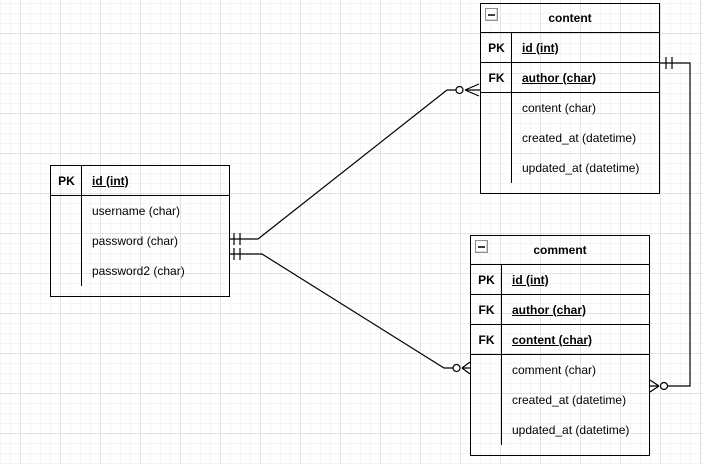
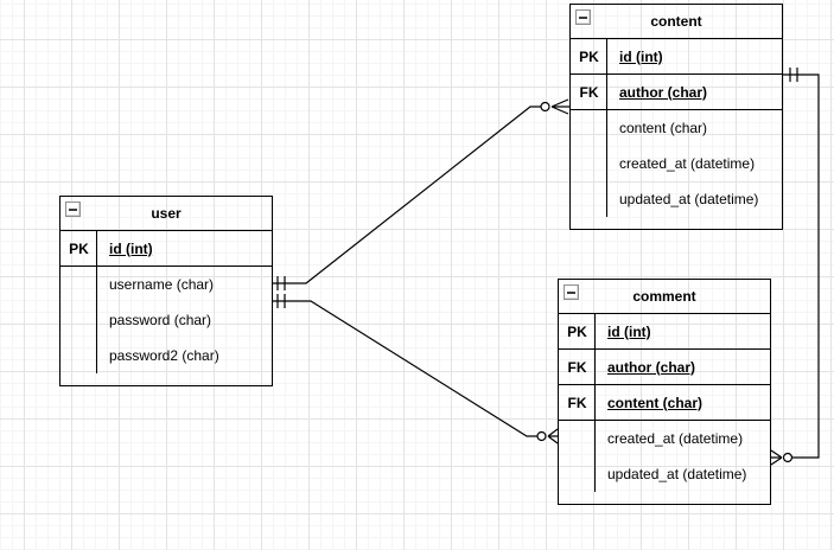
+ user
  PK
  id (int)
  username (char)
  password (char)
  password2 (char)
  content
  PK
  id (int)
  FK
  author (char)
  content (char)
  created_at (datetime)
  updated_at (datetime)
  comment
  PK
  id (int)
  FK
  author (char)
  FK
  content (char)
- comment (char)
  created_at (datetime)
  updated_at (datetime)
